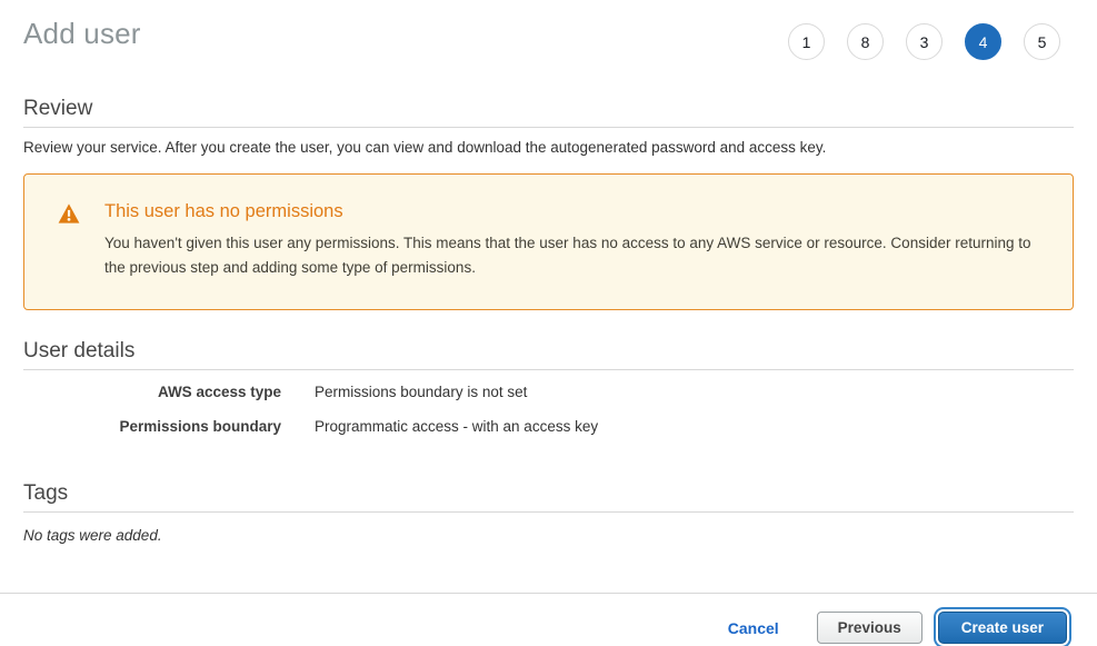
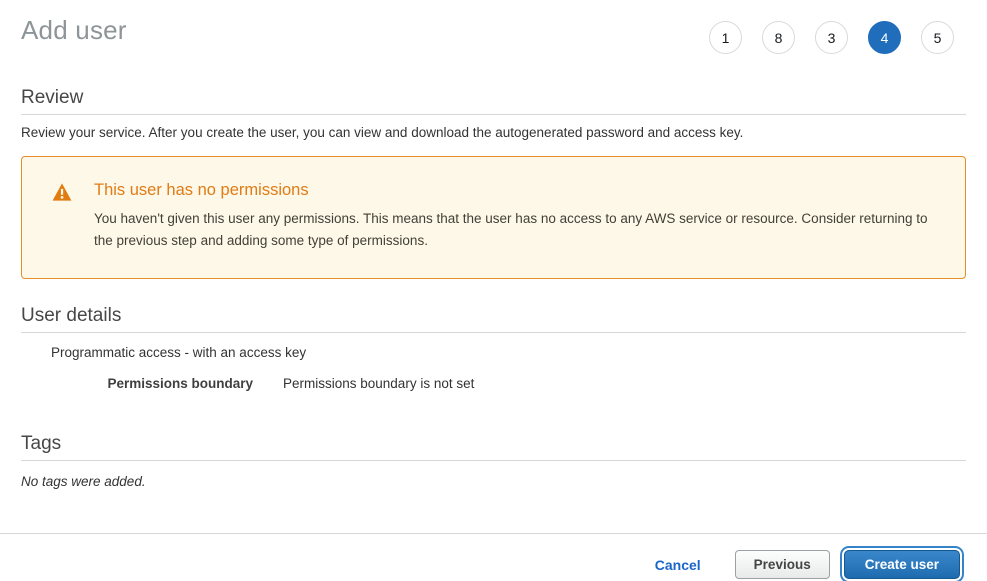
  Add user
  1
  8
  3
  4
  5
  Review
  Review your service. After you create the user, you can view and download the autogenerated password and access key.
  This user has no permissions
  You haven't given this user any permissions. This means that the user has no access to any AWS service or resource. Consider returning to the previous step and adding some type of permissions.
  User details
- AWS access type
- Permissions boundary is not set
+ Programmatic access - with an access key
  Permissions boundary
- Programmatic access - with an access key
+ Permissions boundary is not set
  Tags
  No tags were added.
  Cancel
  Previous
  Create user
